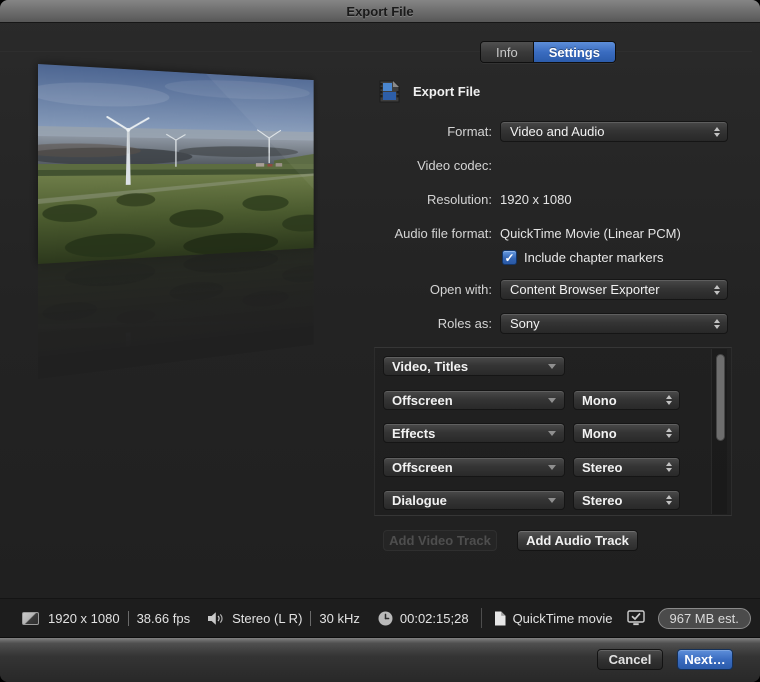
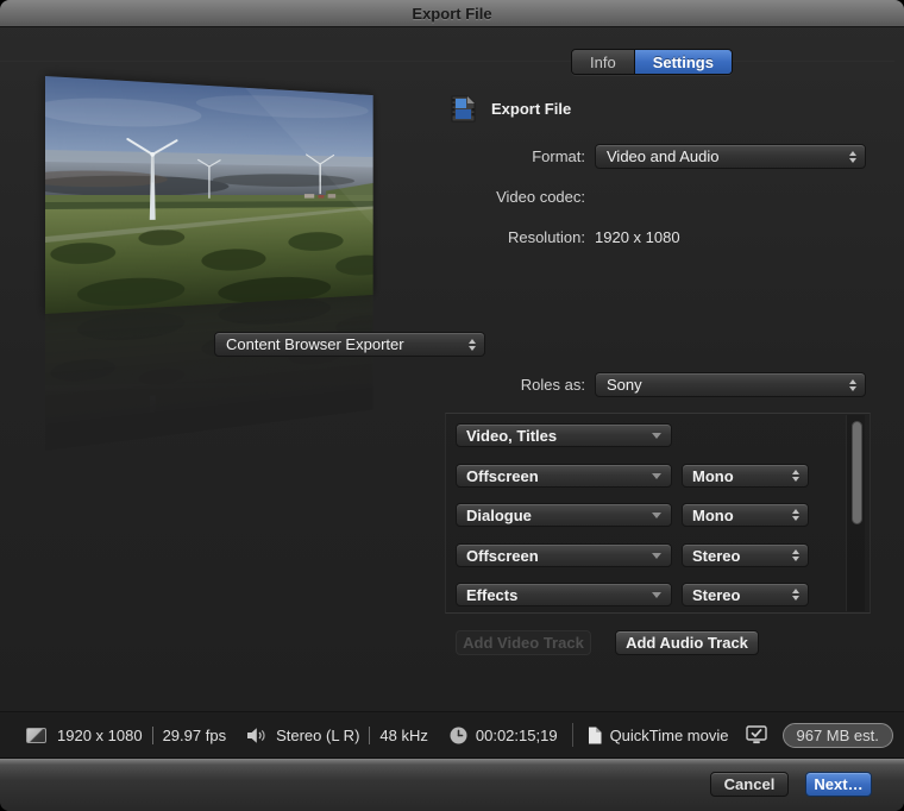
  Export File
  Info
  Settings
  Export File
  Format:
  Video and Audio
  Video codec:
  Resolution:
  1920 x 1080
- Audio file format:
- QuickTime Movie (Linear PCM)
- ✓
- Include chapter markers
- Open with:
  Content Browser Exporter
  Roles as:
  Sony
  Video, Titles
  Offscreen
  Mono
- Effects
+ Dialogue
  Mono
  Offscreen
  Stereo
- Dialogue
+ Effects
  Stereo
  Add Video Track
  Add Audio Track
  1920 x 1080
- 38.66 fps
+ 29.97 fps
  Stereo (L R)
- 30 kHz
+ 48 kHz
- 00:02:15;28
+ 00:02:15;19
  QuickTime movie
  967 MB est.
  Cancel
  Next…
